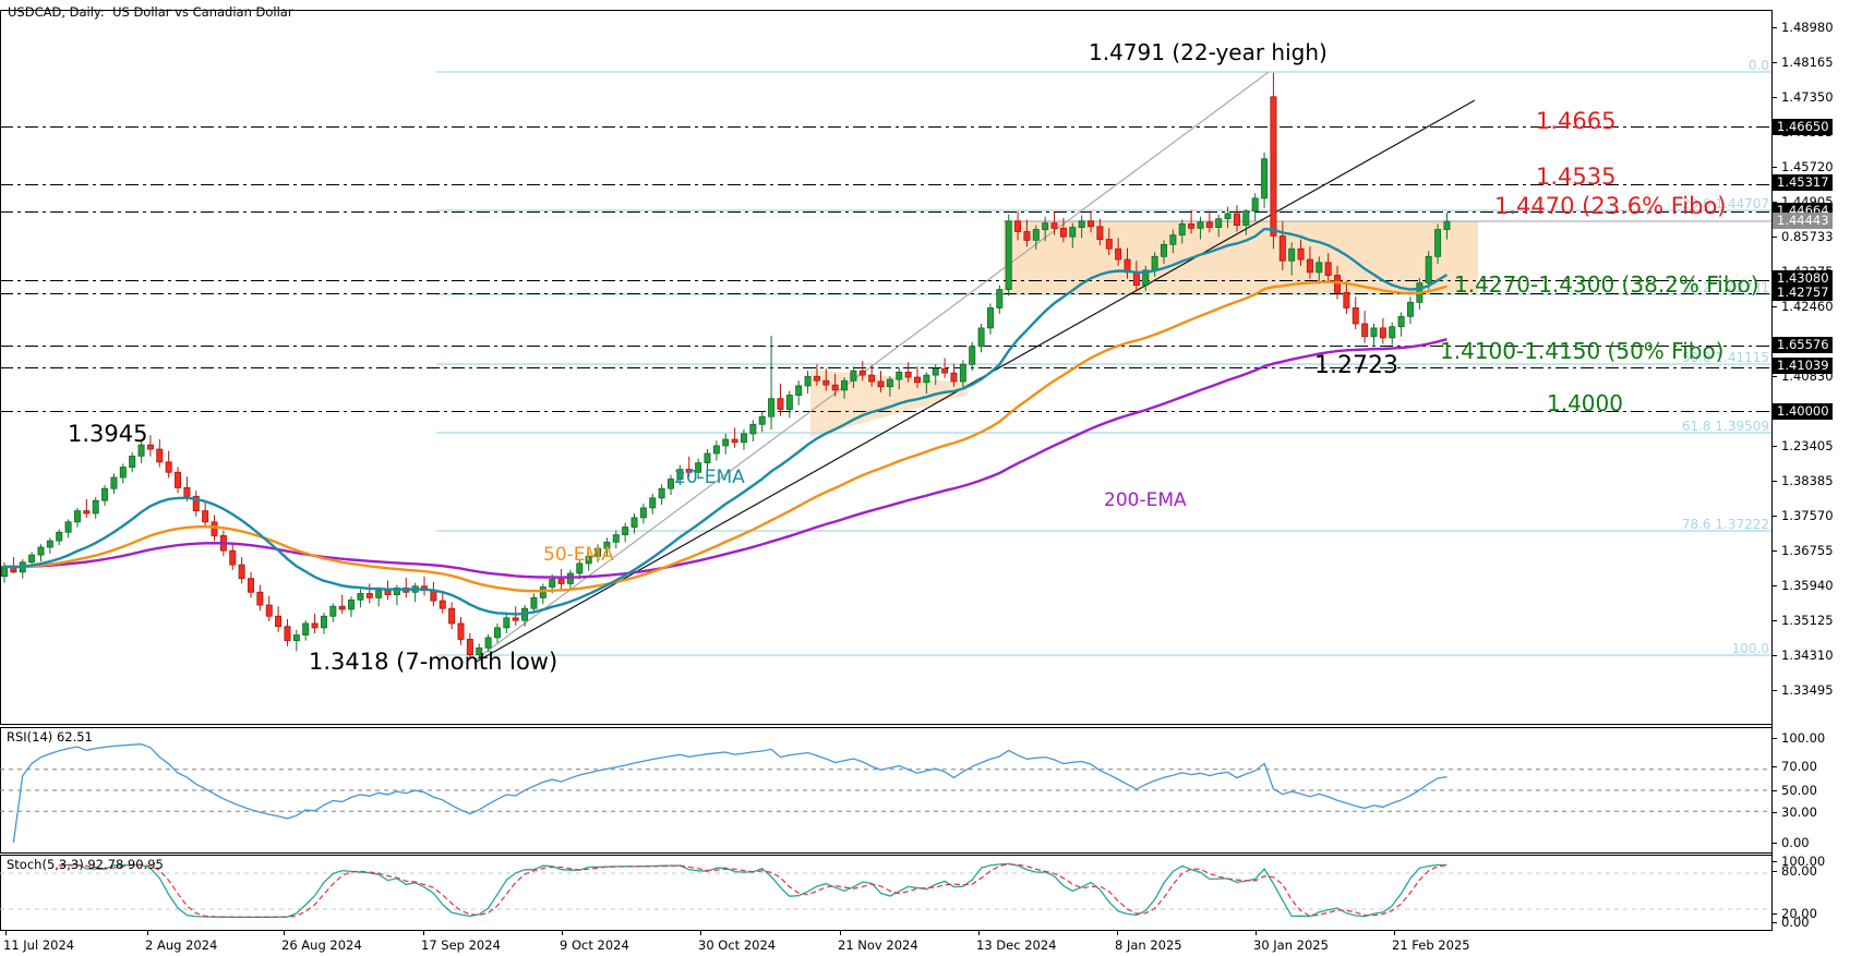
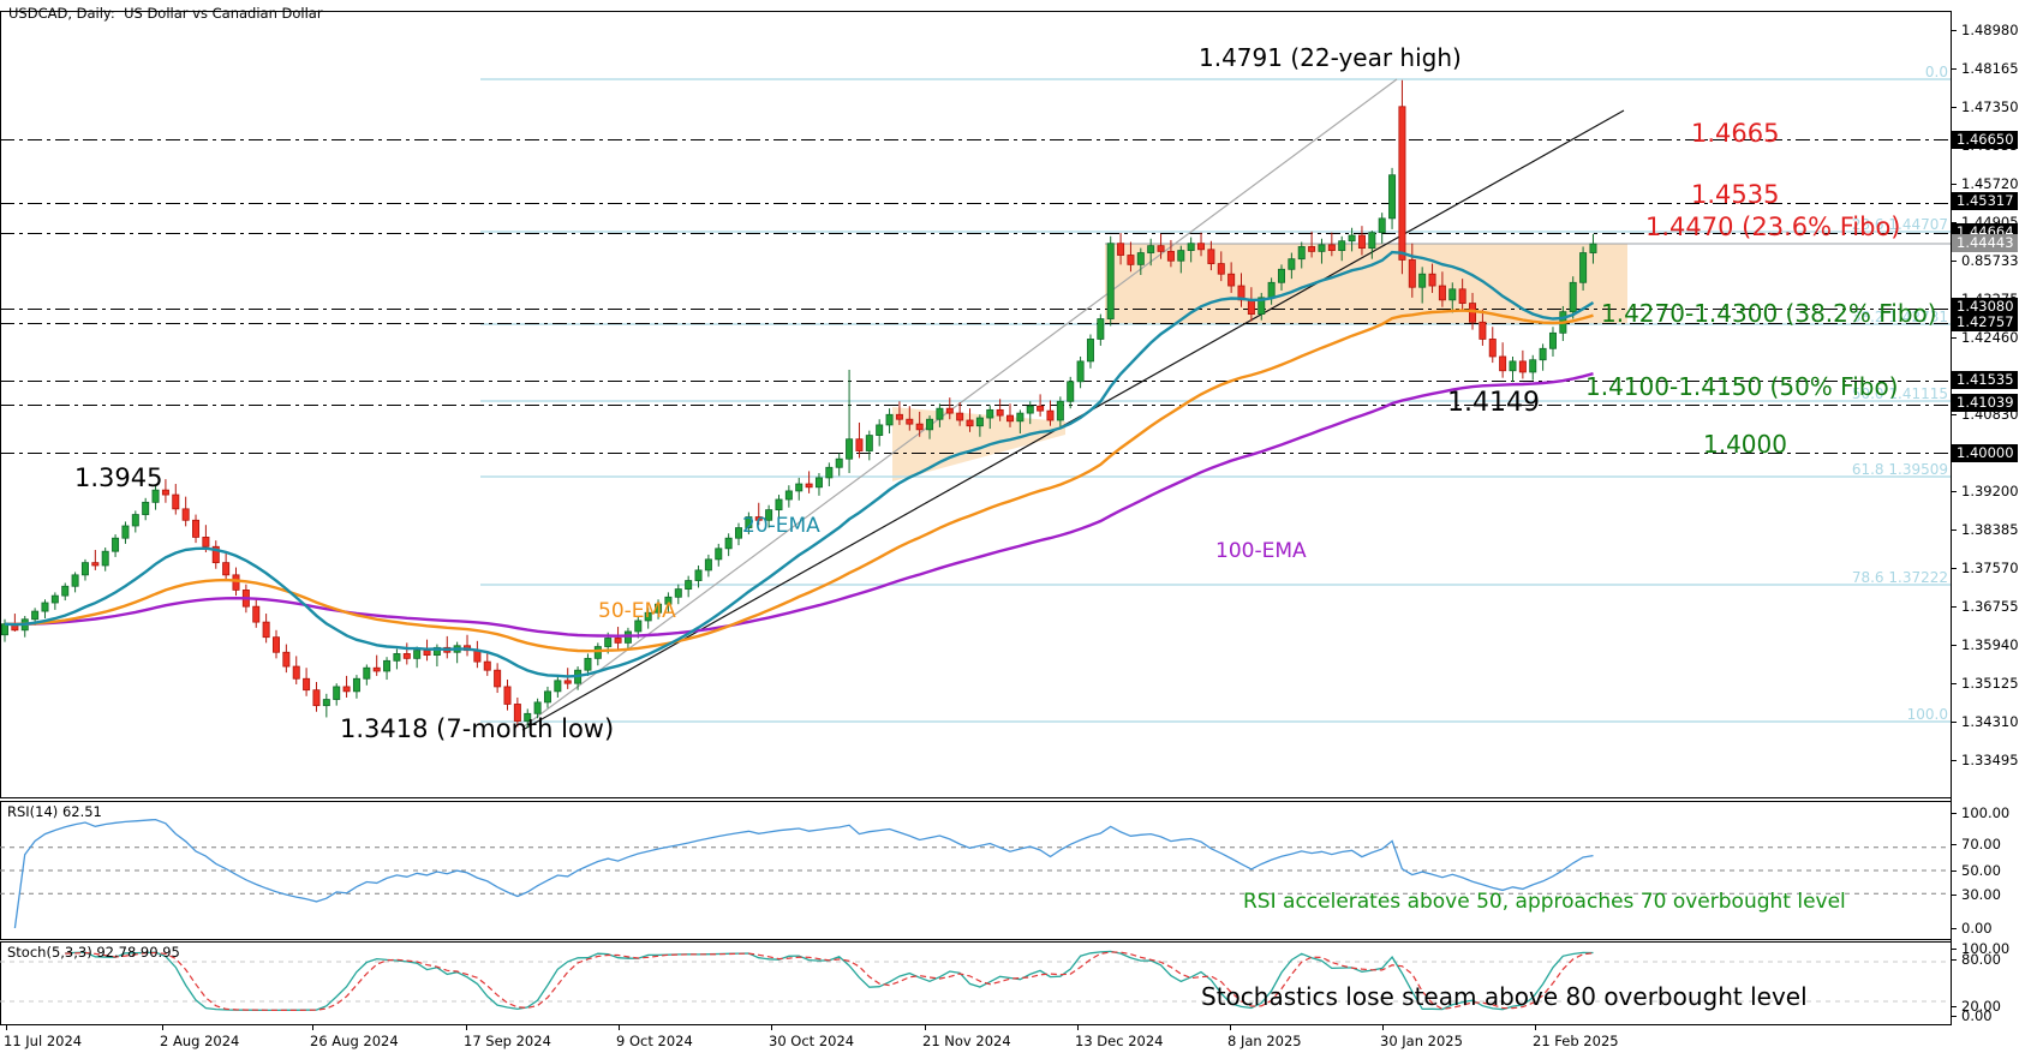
  1.48980
  1.48165
  1.47350
  1.45720
  1.44905
  0.85733
  1.42460
  1.40830
- 1.23405
+ 1.39200
  1.38385
  1.37570
  1.36755
  1.35940
  1.35125
  1.34310
  1.33495
  100.00
  70.00
  50.00
  30.00
  0.00
  100.00
  80.00
  20.00
  0.00
  11 Jul 2024
  2 Aug 2024
  26 Aug 2024
  17 Sep 2024
  9 Oct 2024
  30 Oct 2024
  21 Nov 2024
  13 Dec 2024
  8 Jan 2025
  30 Jan 2025
  21 Feb 2025
  USDCAD, Daily: US Dollar vs Canadian Dollar
  1.4791 (22-year high)
  1.3945
  1.3418 (7-month low)
- 1.2723
+ 1.4149
  20-EMA
  50-EMA
- 200-EMA
+ 100-EMA
  RSI(14) 62.51
  Stoch(5,3,3) 92.78 90.95
+ RSI accelerates above 50, approaches 70 overbought level
+ Stochastics lose steam above 80 overbought level
  0.0
  23.6 1.44707
  38.2 1.42731
  50.0 1.41115
  61.8 1.39509
  78.6 1.37222
  100.0
  1.4665
  1.4535
  1.4470 (23.6% Fibo)
  1.4270-1.4300 (38.2% Fibo)
  1.4100-1.4150 (50% Fibo)
  1.4000
  1.46650
  1.45317
  1.44664
  1.44443
  1.43080
  1.42757
- 1.65576
+ 1.41535
  1.41039
  1.40000
